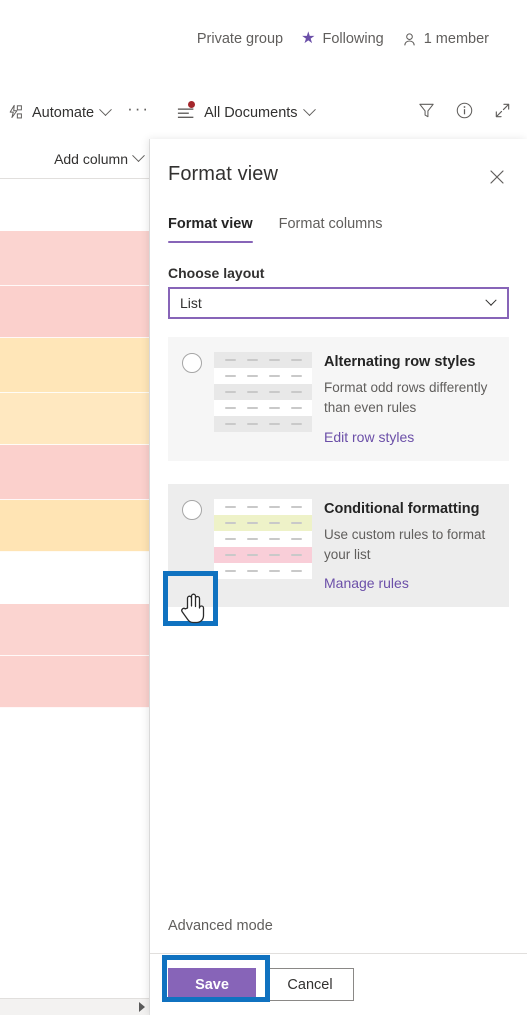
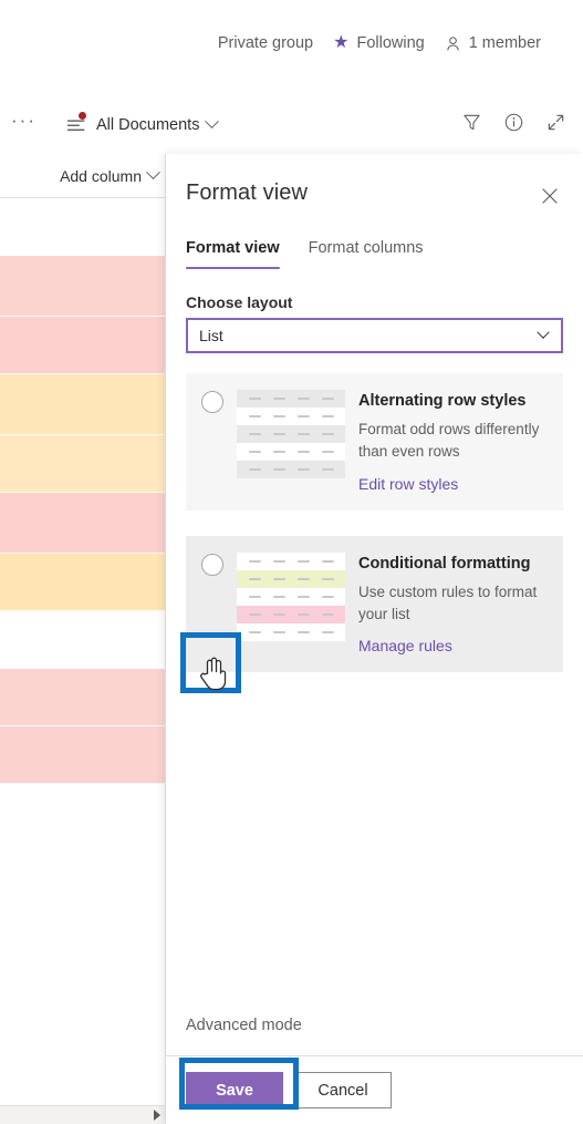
  Private group
  ★
  Following
  1 member
- Automate
  ···
  All Documents
  Add column
  Format view
  Format view
  Format columns
  Choose layout
  List
  Alternating row styles
- Format odd rows differently than even rules
+ Format odd rows differently than even rows
  Edit row styles
  Conditional formatting
  Use custom rules to format your list
  Manage rules
  Advanced mode
  Save
  Cancel
